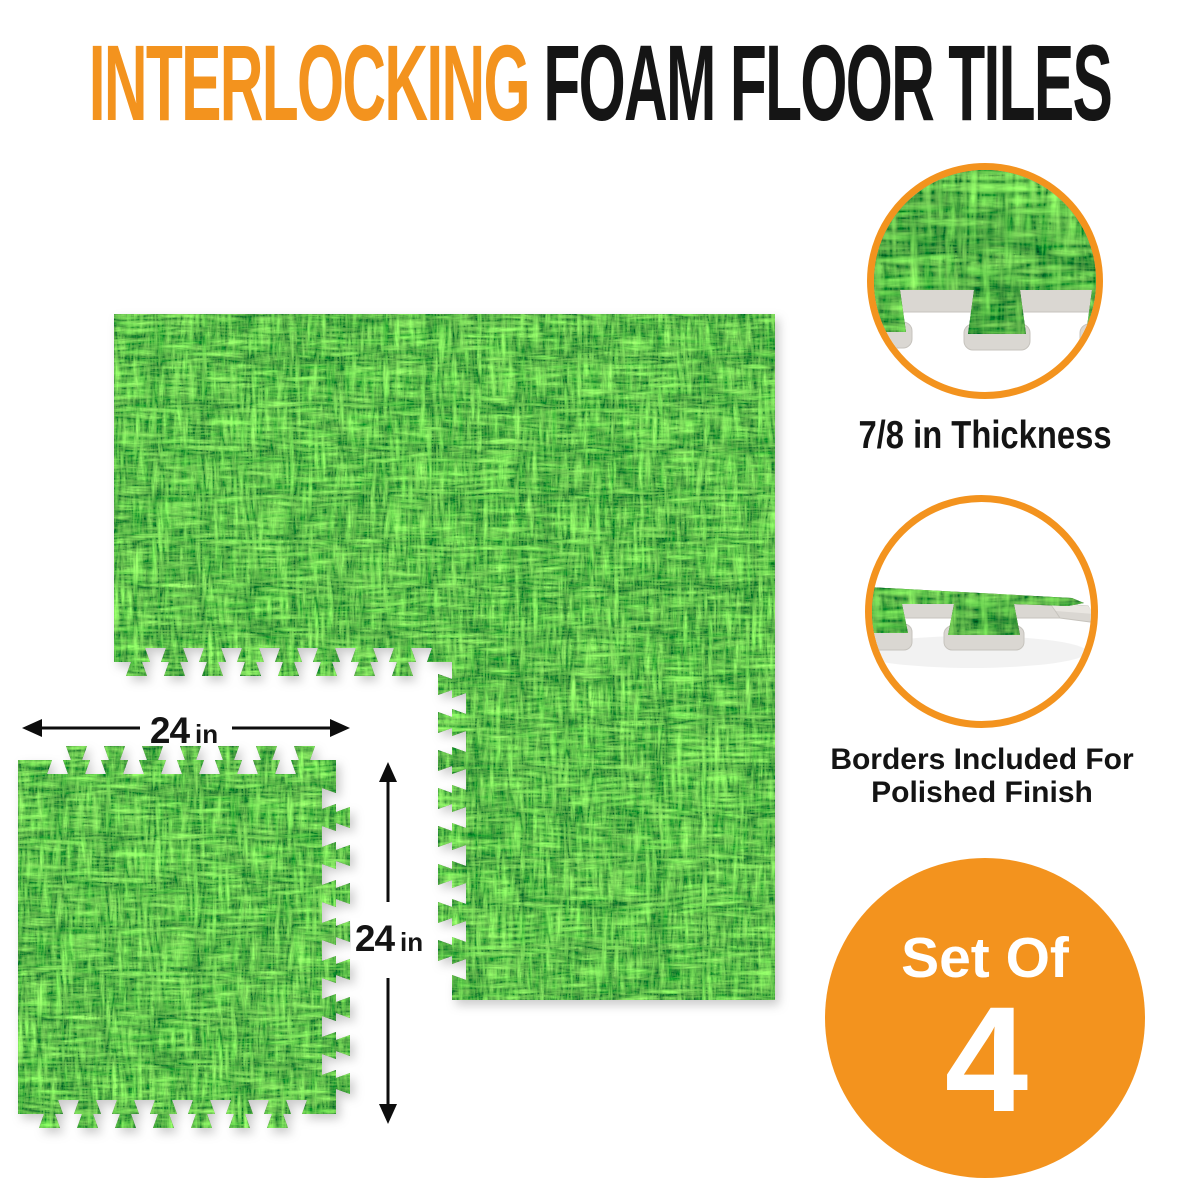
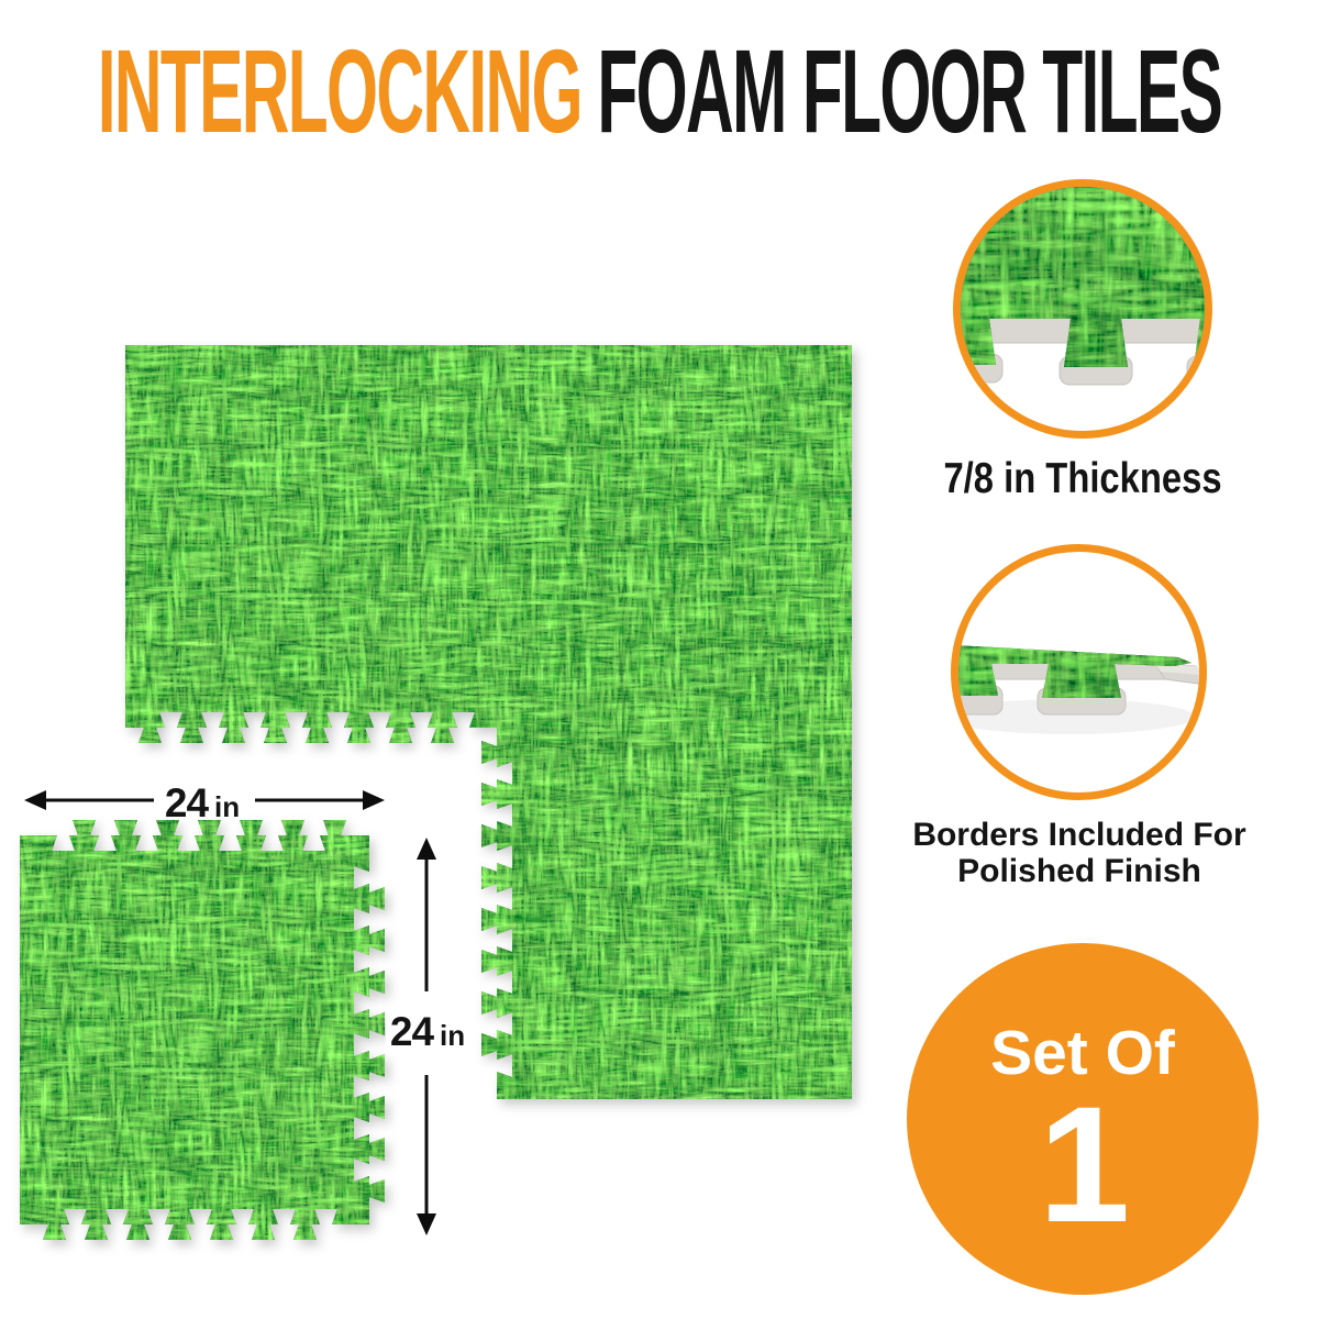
  INTERLOCKING FOAM FLOOR TILES
  24
  in
  24
  in
  7/8 in Thickness
  Borders Included For
  Polished Finish
  Set Of
- 4
+ 1
